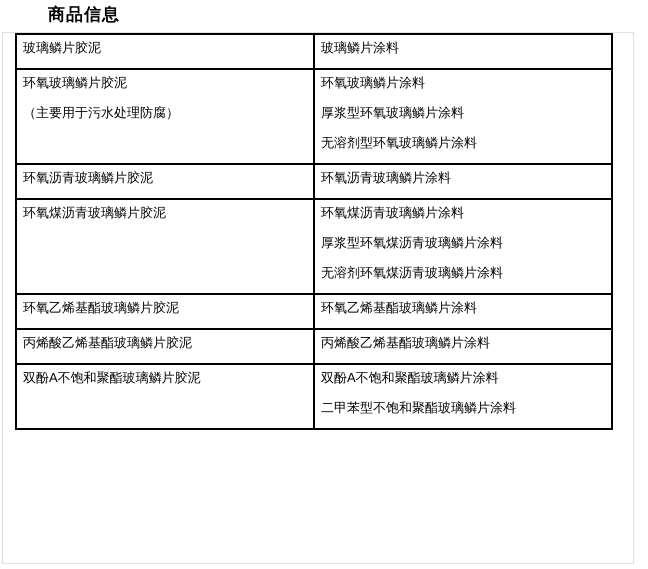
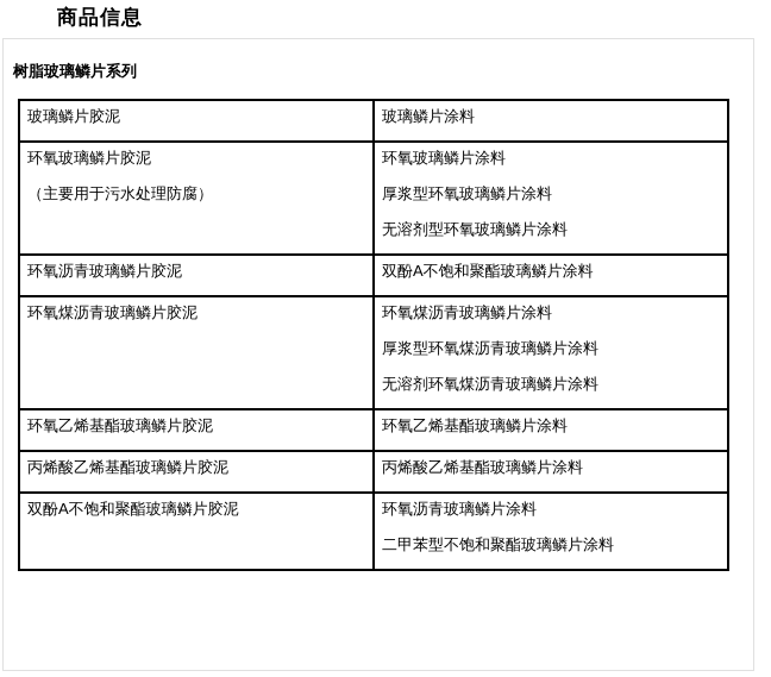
  商品信息
+ 树脂玻璃鳞片系列
  玻璃鳞片胶泥	玻璃鳞片涂料
  环氧玻璃鳞片胶泥（主要用于污水处理防腐）	环氧玻璃鳞片涂料厚浆型环氧玻璃鳞片涂料无溶剂型环氧玻璃鳞片涂料
- 环氧沥青玻璃鳞片胶泥	环氧沥青玻璃鳞片涂料
+ 环氧沥青玻璃鳞片胶泥	双酚A不饱和聚酯玻璃鳞片涂料
  环氧煤沥青玻璃鳞片胶泥	环氧煤沥青玻璃鳞片涂料厚浆型环氧煤沥青玻璃鳞片涂料无溶剂环氧煤沥青玻璃鳞片涂料
  环氧乙烯基酯玻璃鳞片胶泥	环氧乙烯基酯玻璃鳞片涂料
  丙烯酸乙烯基酯玻璃鳞片胶泥	丙烯酸乙烯基酯玻璃鳞片涂料
- 双酚A不饱和聚酯玻璃鳞片胶泥	双酚A不饱和聚酯玻璃鳞片涂料二甲苯型不饱和聚酯玻璃鳞片涂料
+ 双酚A不饱和聚酯玻璃鳞片胶泥	环氧沥青玻璃鳞片涂料二甲苯型不饱和聚酯玻璃鳞片涂料
